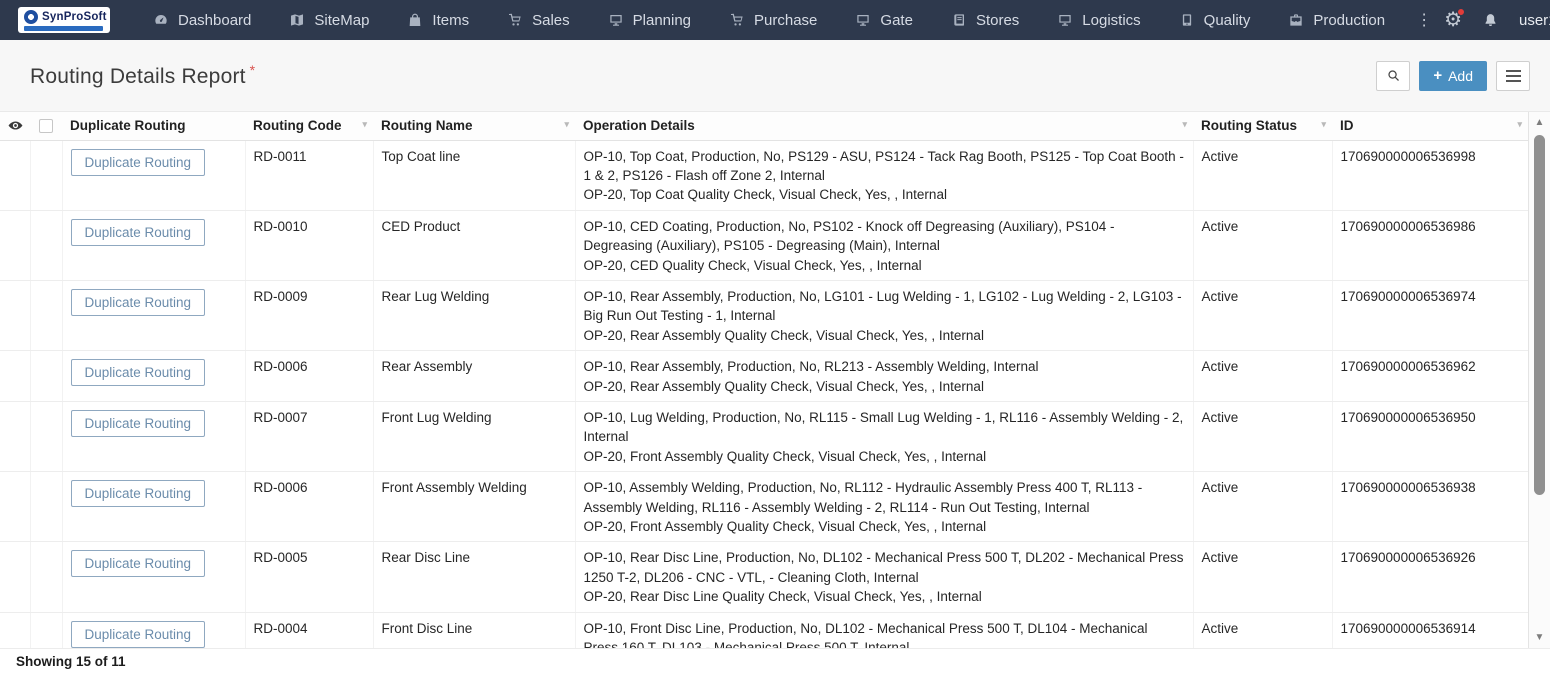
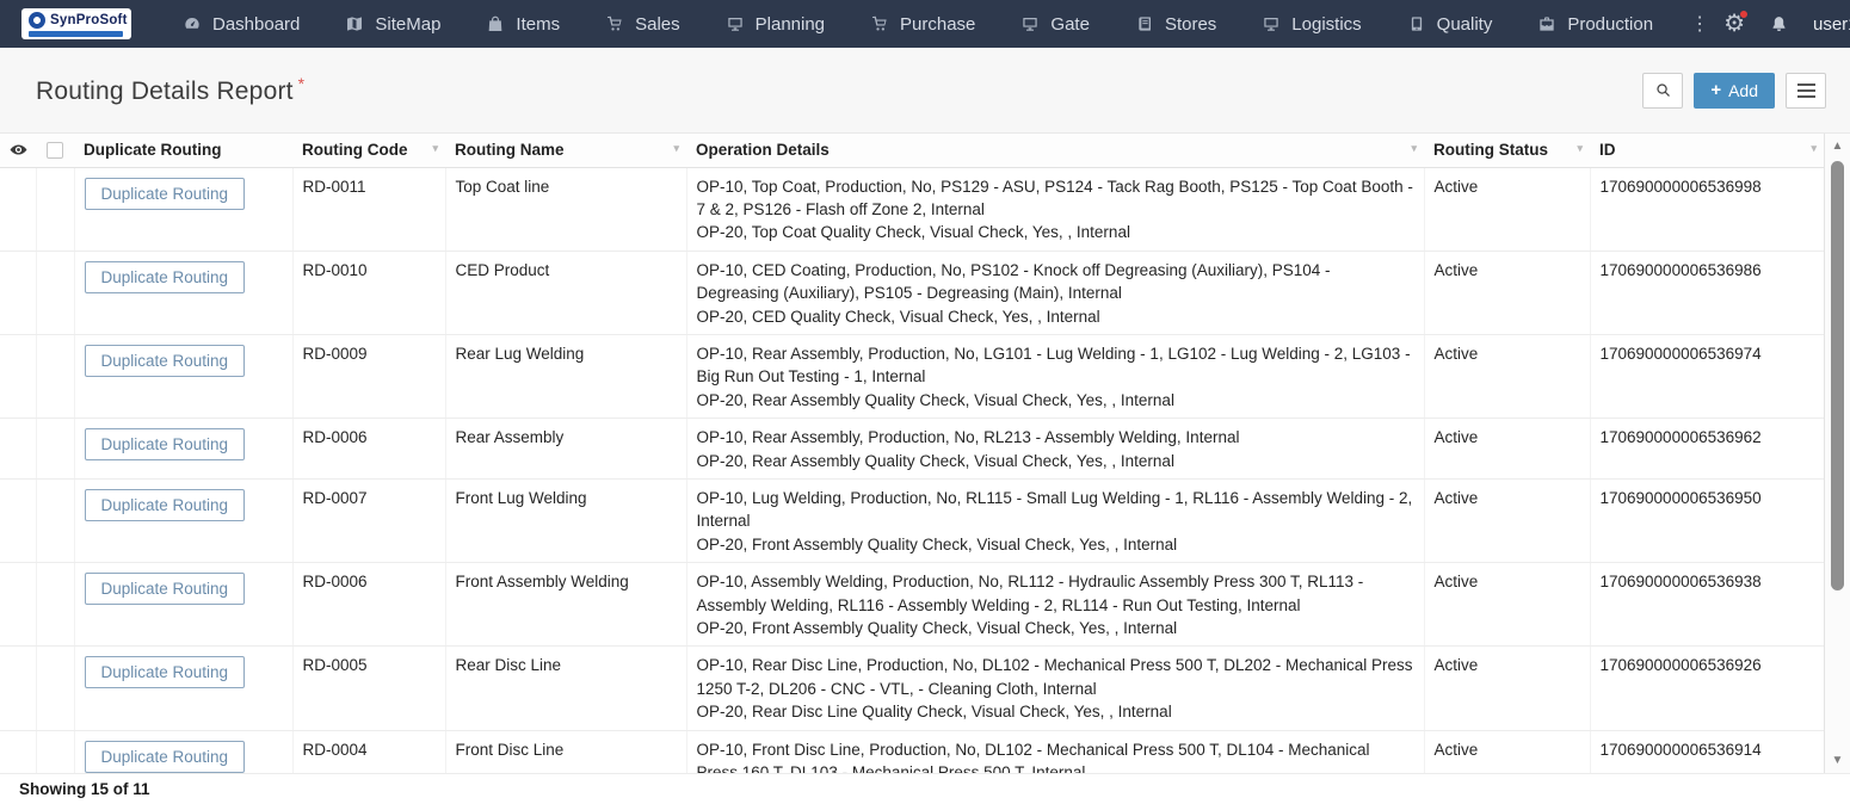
  SynProSoft
  Dashboard
  SiteMap
  Items
  Sales
  Planning
  Purchase
  Gate
  Stores
  Logistics
  Quality
  Production
  ⋮
  ⚙
  user
  Routing Details Report *
  +
  Add
  		Duplicate Routing	Routing Code ▾	Routing Name ▾	Operation Details ▾	Routing Status ▾	ID ▾
- 		Duplicate Routing	RD-0011	Top Coat line	OP-10, Top Coat, Production, No, PS129 - ASU, PS124 - Tack Rag Booth, PS125 - Top Coat Booth - 1 & 2, PS126 - Flash off Zone 2, Internal OP-20, Top Coat Quality Check, Visual Check, Yes, , Internal	Active	170690000006536998
+ 		Duplicate Routing	RD-0011	Top Coat line	OP-10, Top Coat, Production, No, PS129 - ASU, PS124 - Tack Rag Booth, PS125 - Top Coat Booth - 7 & 2, PS126 - Flash off Zone 2, Internal OP-20, Top Coat Quality Check, Visual Check, Yes, , Internal	Active	170690000006536998
  		Duplicate Routing	RD-0010	CED Product	OP-10, CED Coating, Production, No, PS102 - Knock off Degreasing (Auxiliary), PS104 - Degreasing (Auxiliary), PS105 - Degreasing (Main), Internal OP-20, CED Quality Check, Visual Check, Yes, , Internal	Active	170690000006536986
  		Duplicate Routing	RD-0009	Rear Lug Welding	OP-10, Rear Assembly, Production, No, LG101 - Lug Welding - 1, LG102 - Lug Welding - 2, LG103 - Big Run Out Testing - 1, Internal OP-20, Rear Assembly Quality Check, Visual Check, Yes, , Internal	Active	170690000006536974
  		Duplicate Routing	RD-0006	Rear Assembly	OP-10, Rear Assembly, Production, No, RL213 - Assembly Welding, Internal OP-20, Rear Assembly Quality Check, Visual Check, Yes, , Internal	Active	170690000006536962
  		Duplicate Routing	RD-0007	Front Lug Welding	OP-10, Lug Welding, Production, No, RL115 - Small Lug Welding - 1, RL116 - Assembly Welding - 2, Internal OP-20, Front Assembly Quality Check, Visual Check, Yes, , Internal	Active	170690000006536950
- 		Duplicate Routing	RD-0006	Front Assembly Welding	OP-10, Assembly Welding, Production, No, RL112 - Hydraulic Assembly Press 400 T, RL113 - Assembly Welding, RL116 - Assembly Welding - 2, RL114 - Run Out Testing, Internal OP-20, Front Assembly Quality Check, Visual Check, Yes, , Internal	Active	170690000006536938
+ 		Duplicate Routing	RD-0006	Front Assembly Welding	OP-10, Assembly Welding, Production, No, RL112 - Hydraulic Assembly Press 300 T, RL113 - Assembly Welding, RL116 - Assembly Welding - 2, RL114 - Run Out Testing, Internal OP-20, Front Assembly Quality Check, Visual Check, Yes, , Internal	Active	170690000006536938
  		Duplicate Routing	RD-0005	Rear Disc Line	OP-10, Rear Disc Line, Production, No, DL102 - Mechanical Press 500 T, DL202 - Mechanical Press 1250 T-2, DL206 - CNC - VTL, - Cleaning Cloth, Internal OP-20, Rear Disc Line Quality Check, Visual Check, Yes, , Internal	Active	170690000006536926
  		Duplicate Routing	RD-0004	Front Disc Line	OP-10, Front Disc Line, Production, No, DL102 - Mechanical Press 500 T, DL104 - Mechanical	Active	170690000006536914
  ▲
  ▼
  Showing 15 of 11
